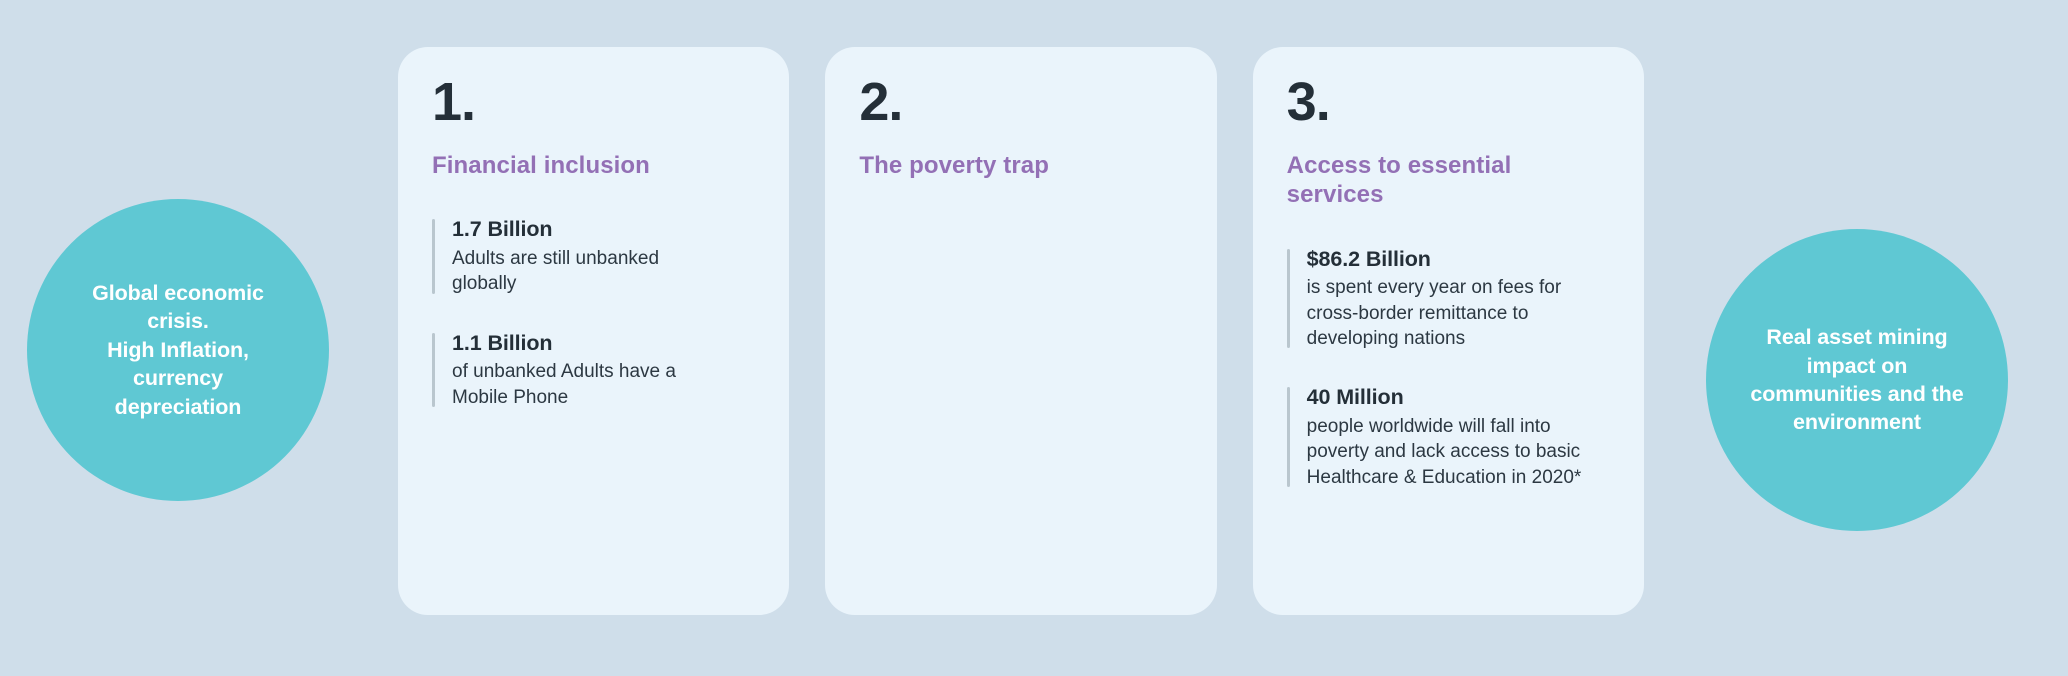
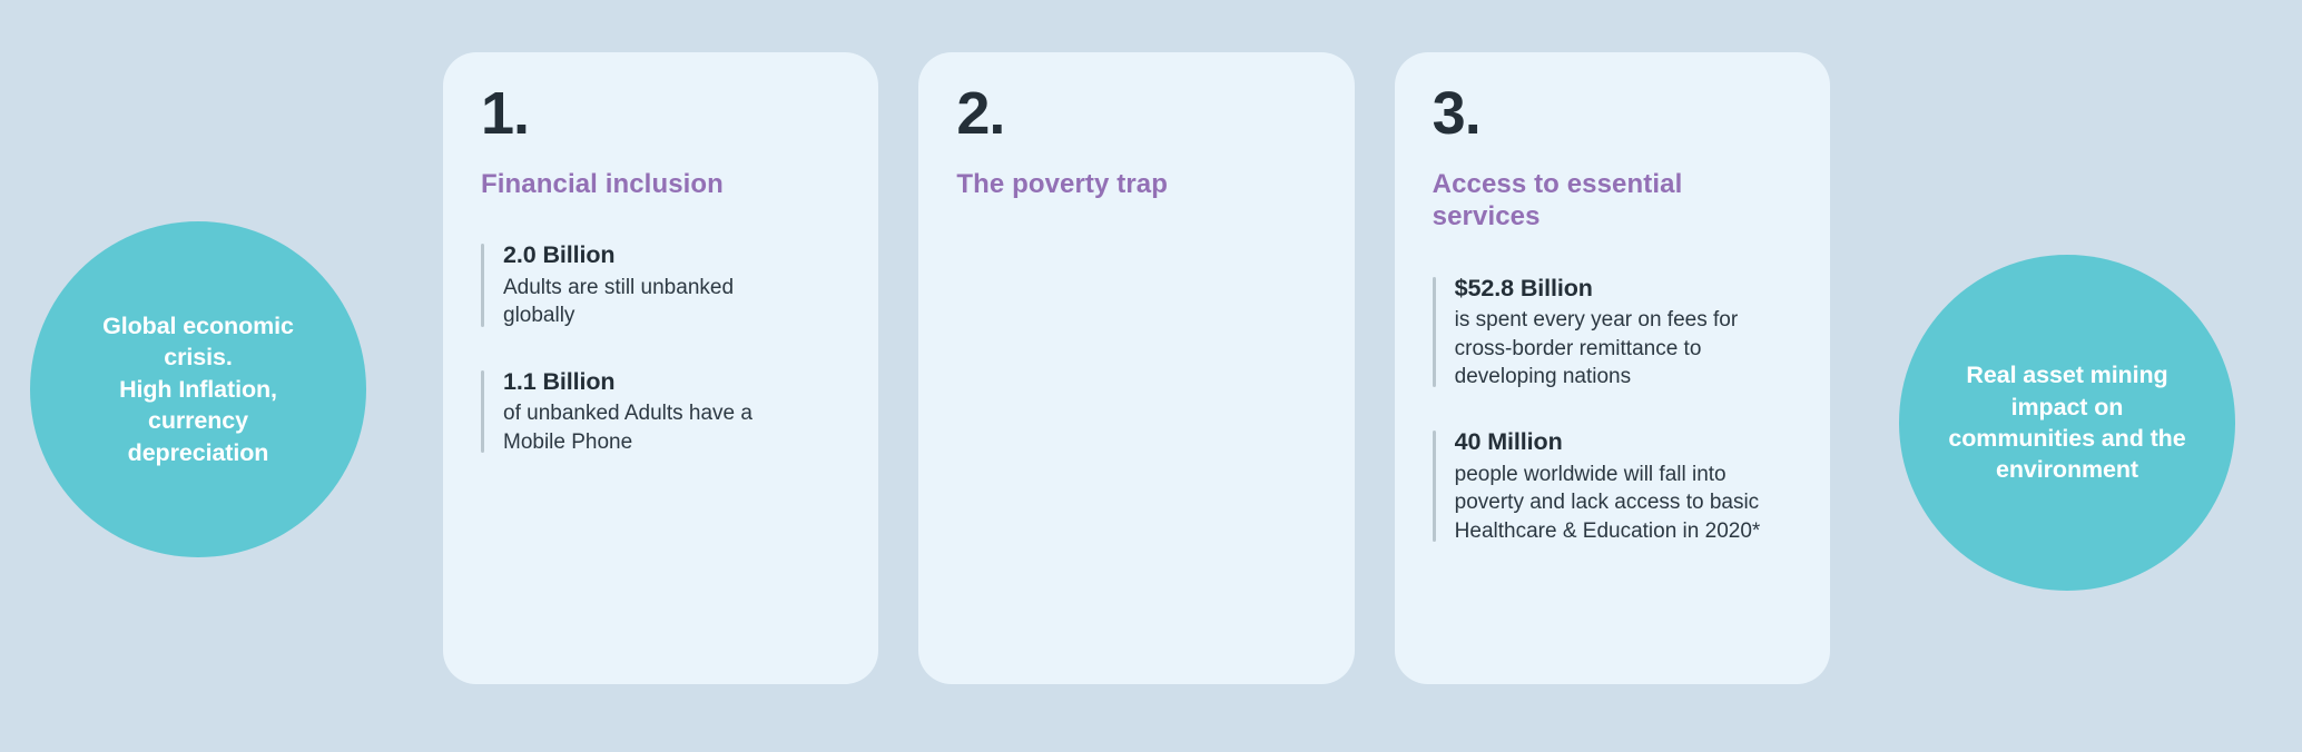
  Global economic
  crisis.
  High Inflation,
  currency
  depreciation
  1.
  Financial inclusion
- 1.7 Billion
+ 2.0 Billion
  Adults are still unbanked
  globally
  1.1 Billion
  of unbanked Adults have a
  Mobile Phone
  2.
  The poverty trap
  3.
  Access to essential services
- $86.2 Billion
+ $52.8 Billion
  is spent every year on fees for
  cross-border remittance to
  developing nations
  40 Million
  people worldwide will fall into
  poverty and lack access to basic
  Healthcare & Education in 2020*
  Real asset mining
  impact on
  communities and the
  environment
